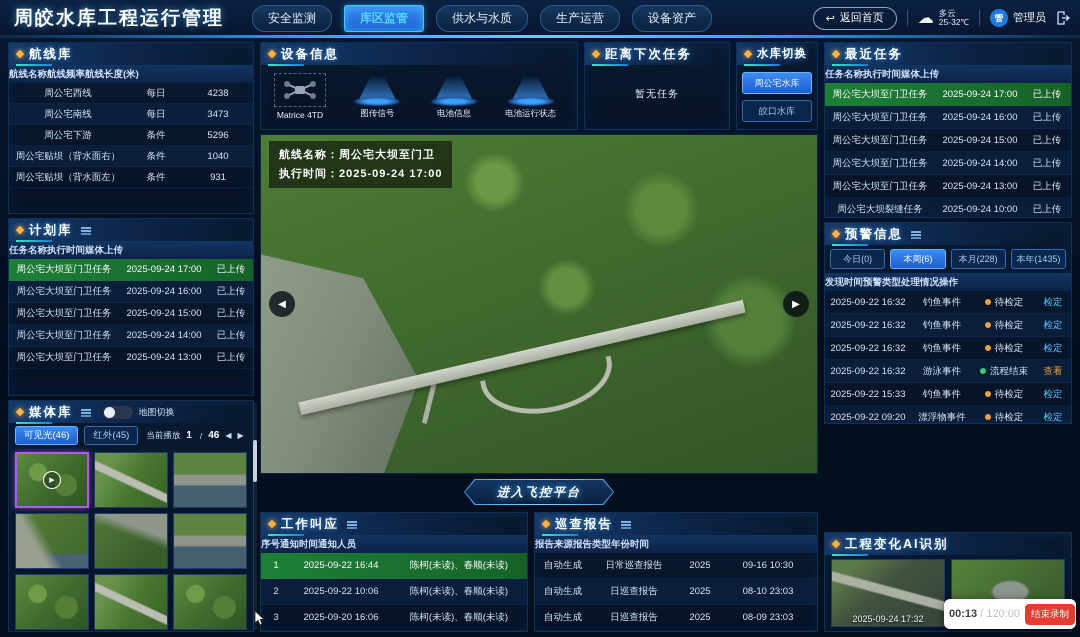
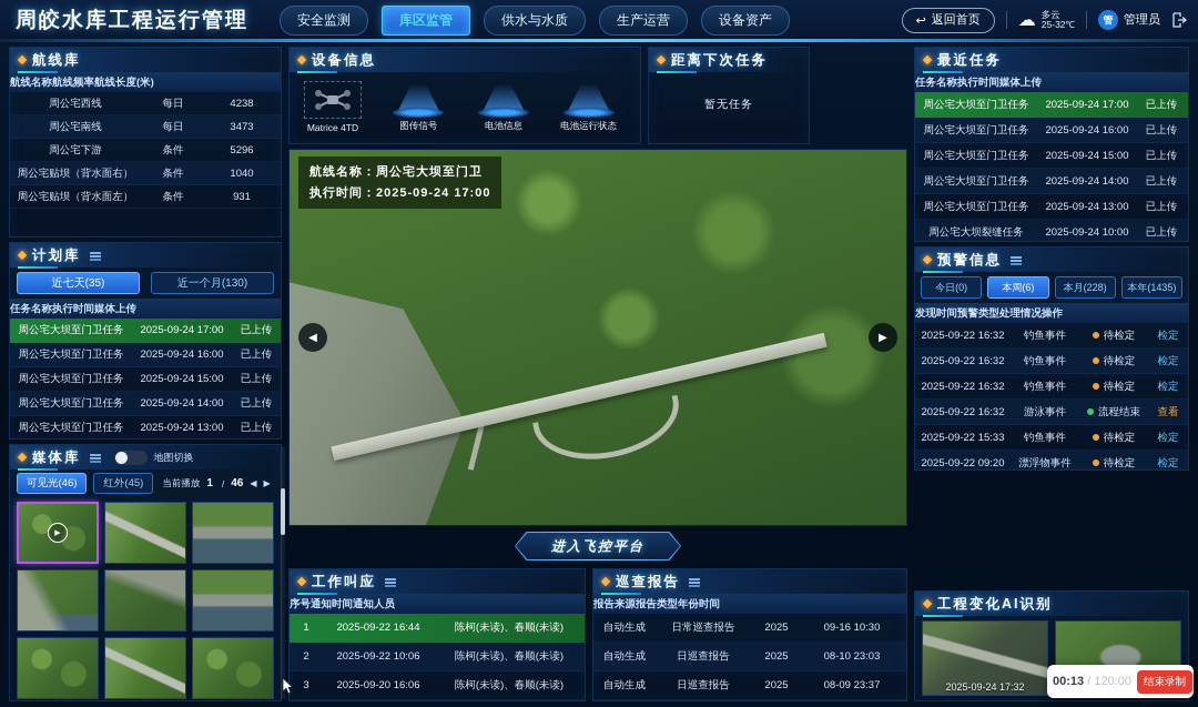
  周皎水库工程运行管理
  安全监测
  库区监管
  供水与水质
  生产运营
  设备资产
  ↩
  返回首页
  ☁
  多云
  25-32℃
  管
  管理员
  航线库
  航线名称
  航线频率
  航线长度(米)
  周公宅西线
  每日
  4238
  周公宅南线
  每日
  3473
  周公宅下游
  条件
  5296
  周公宅贴坝（背水面右）
  条件
  1040
  周公宅贴坝（背水面左）
  条件
  931
  计划库
+ 近七天(35)
+ 近一个月(130)
  任务名称
  执行时间
  媒体上传
  周公宅大坝至门卫任务
  2025-09-24 17:00
  已上传
  周公宅大坝至门卫任务
  2025-09-24 16:00
  已上传
  周公宅大坝至门卫任务
  2025-09-24 15:00
  已上传
  周公宅大坝至门卫任务
  2025-09-24 14:00
  已上传
  周公宅大坝至门卫任务
  2025-09-24 13:00
  已上传
  媒体库
  地图切换
  可见光(46)
  红外(45)
  当前播放
  1
  /
  46
  ◀
  ▶
  设备信息
  Matrice 4TD
  图传信号
  电池信息
  电池运行状态
  距离下次任务
  暂无任务
- 水库切换
- 周公宅水库
- 皎口水库
  航线名称：周公宅大坝至门卫
  执行时间：2025-09-24 17:00
  ◀
  ▶
  进入飞控平台
  工作叫应
  序号
  通知时间
  通知人员
  1
  2025-09-22 16:44
  陈柯(未读)、春顺(未读)
  2
  2025-09-22 10:06
  陈柯(未读)、春顺(未读)
  3
  2025-09-20 16:06
  陈柯(未读)、春顺(未读)
  巡查报告
  报告来源
  报告类型
  年份
  时间
  自动生成
  日常巡查报告
  2025
  09-16 10:30
  自动生成
  日巡查报告
  2025
  08-10 23:03
  自动生成
  日巡查报告
  2025
- 08-09 23:03
+ 08-09 23:37
  最近任务
  任务名称
  执行时间
  媒体上传
  周公宅大坝至门卫任务
  2025-09-24 17:00
  已上传
  周公宅大坝至门卫任务
  2025-09-24 16:00
  已上传
  周公宅大坝至门卫任务
  2025-09-24 15:00
  已上传
  周公宅大坝至门卫任务
  2025-09-24 14:00
  已上传
  周公宅大坝至门卫任务
  2025-09-24 13:00
  已上传
  周公宅大坝裂缝任务
  2025-09-24 10:00
  已上传
  预警信息
  今日(0)
  本周(6)
  本月(228)
  本年(1435)
  发现时间
  预警类型
  处理情况
  操作
  2025-09-22 16:32
  钓鱼事件
  待检定
  检定
  2025-09-22 16:32
  钓鱼事件
  待检定
  检定
  2025-09-22 16:32
  钓鱼事件
  待检定
  检定
  2025-09-22 16:32
  游泳事件
  流程结束
  查看
  2025-09-22 15:33
  钓鱼事件
  待检定
  检定
  2025-09-22 09:20
  漂浮物事件
  待检定
  检定
  工程变化AI识别
  2025-09-24 17:32
  00:13 / 120:00
  结束录制
